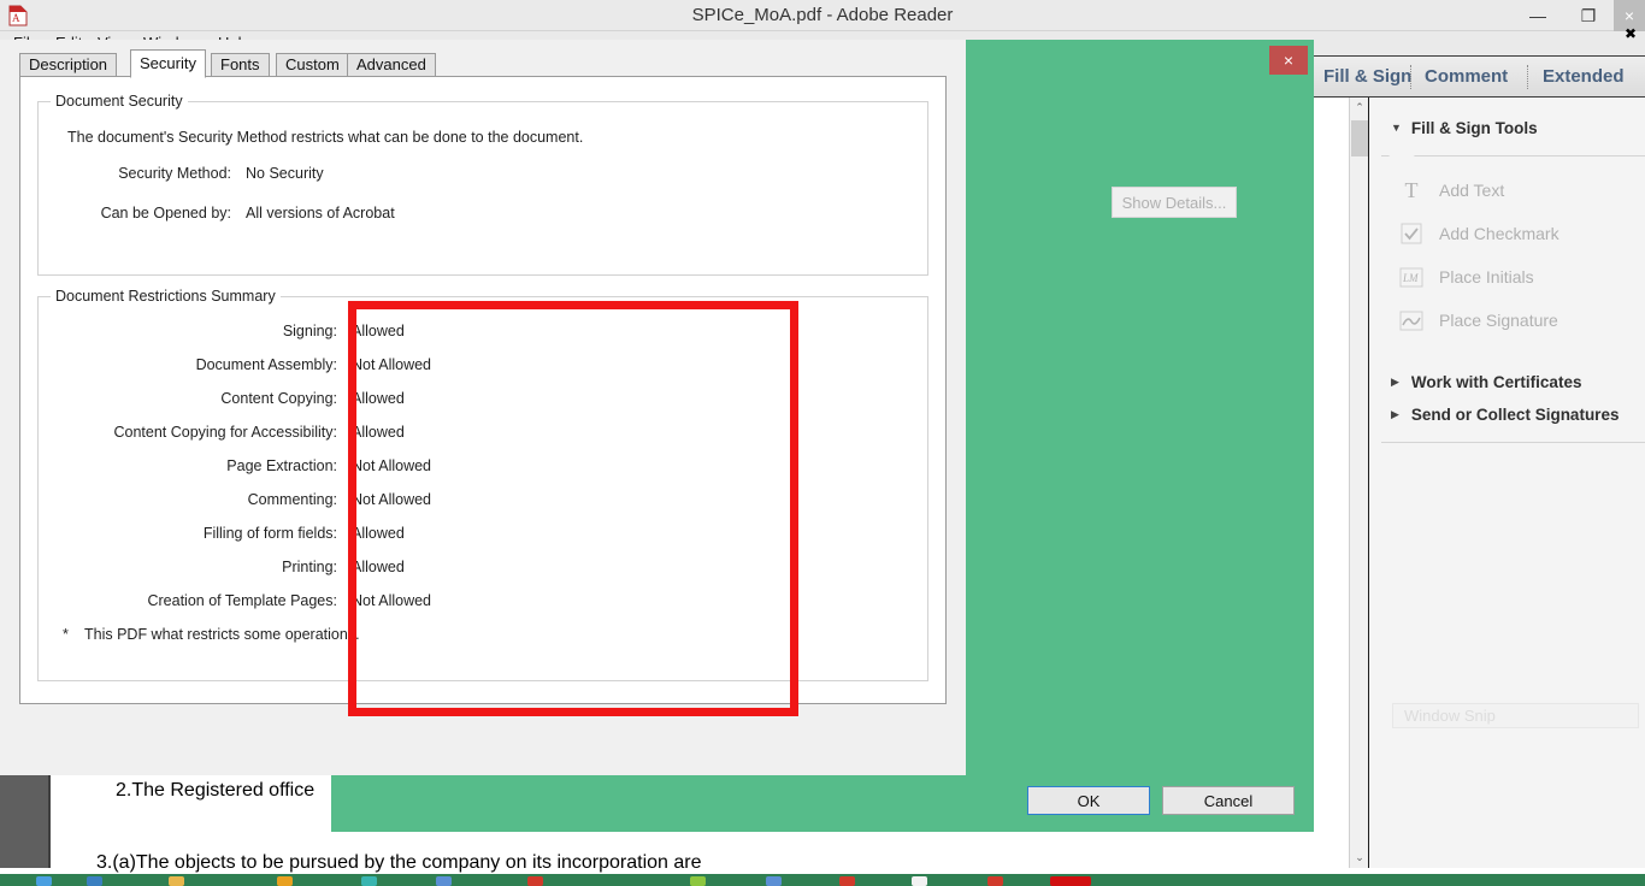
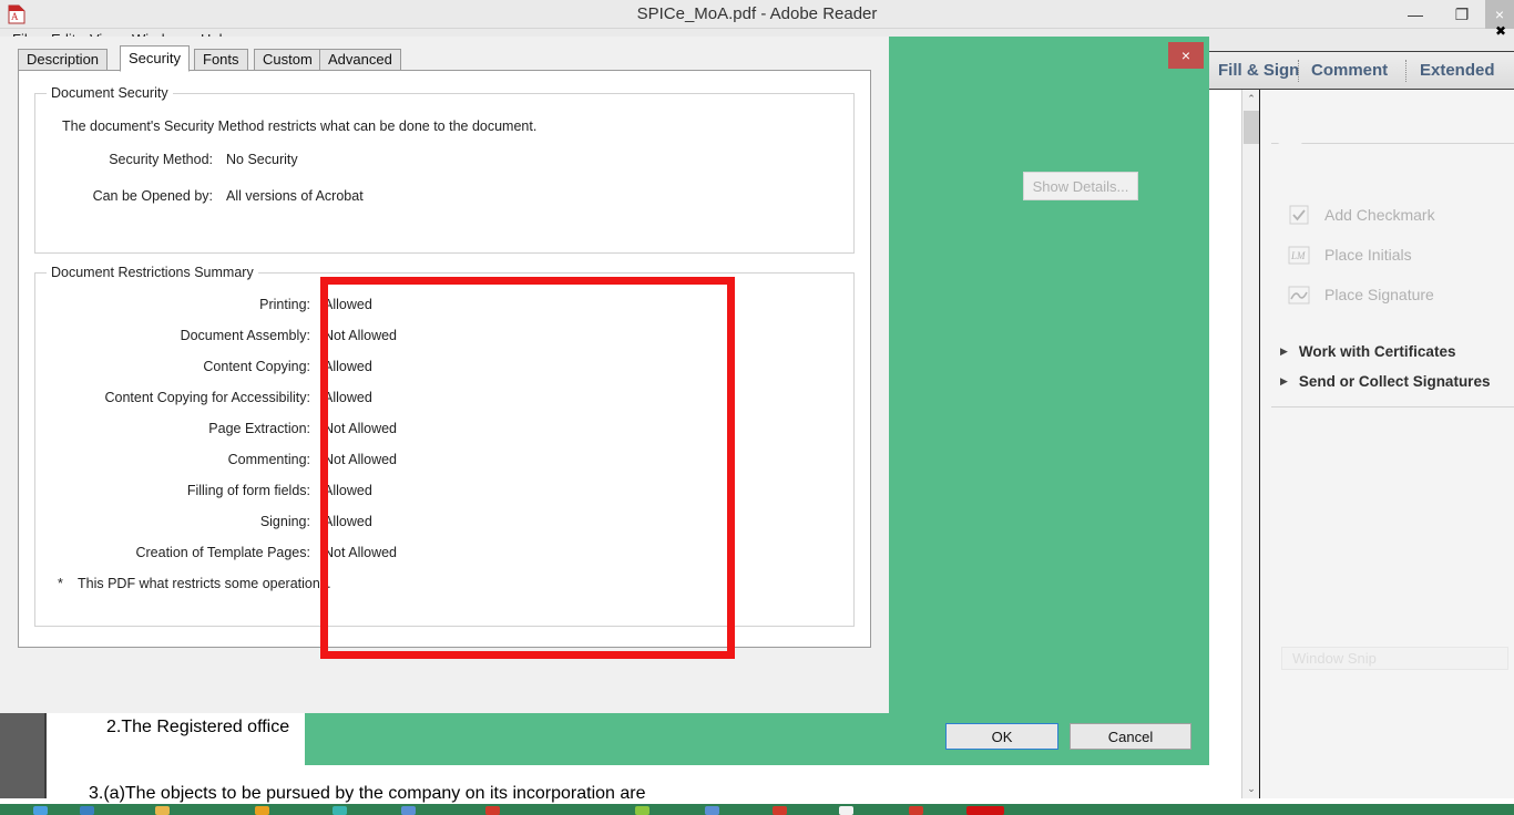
  A
  SPICe_MoA.pdf - Adobe Reader
  —
  ❐
  ×
  Fill & Sign
  Comment
  Extended
  ✖
  2.The Registered office
  3.(a)The objects to be pursued by the company on its incorporation are
  ⌃
  ⌄
- ▼
- Fill & Sign Tools
- T
- Add Text
  Add Checkmark
  LM
  Place Initials
  Place Signature
  ▶
  Work with Certificates
  ▶
  Send or Collect Signatures
  ×
  Description
  Security
  Fonts
  Custom
  Advanced
  Document Security
  The document's Security Method restricts what can be done to the document.
  Security Method:
  No Security
  Can be Opened by:
  All versions of Acrobat
  Document Restrictions Summary
- Signing:
+ Printing:
  Allowed
  Document Assembly:
  Not Allowed
  Content Copying:
  Allowed
  Content Copying for Accessibility:
  Allowed
  Page Extraction:
  Not Allowed
  Commenting:
  Not Allowed
  Filling of form fields:
  Allowed
- Printing:
+ Signing:
  Allowed
  Creation of Template Pages:
  Not Allowed
  *
  This PDF what restricts some operations.
  Show Details...
  OK
  Cancel
